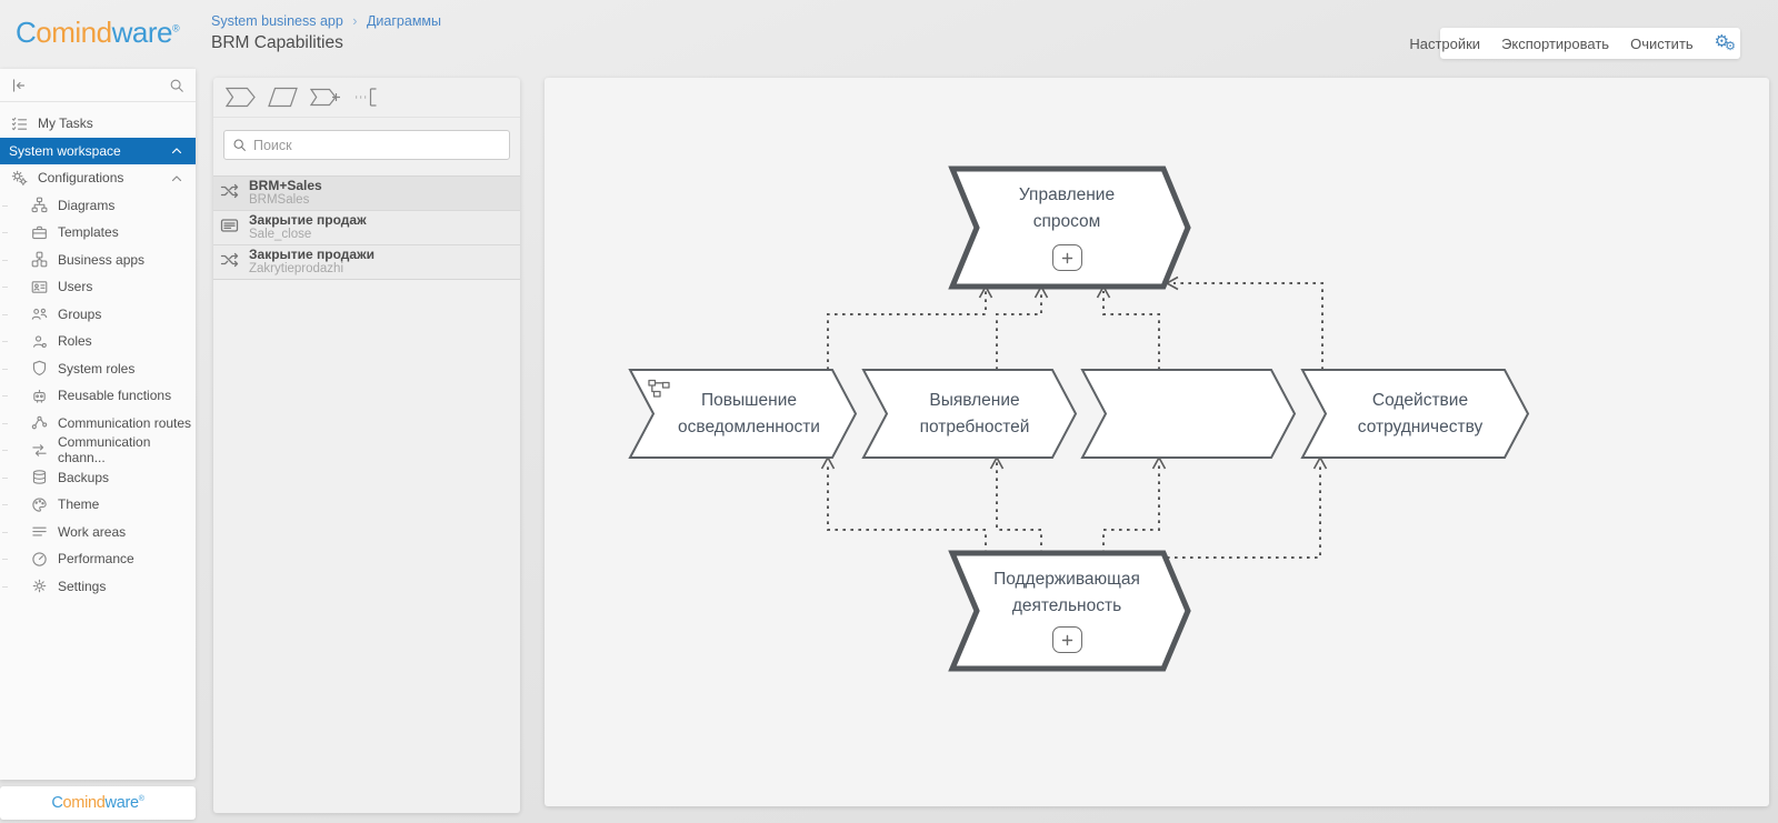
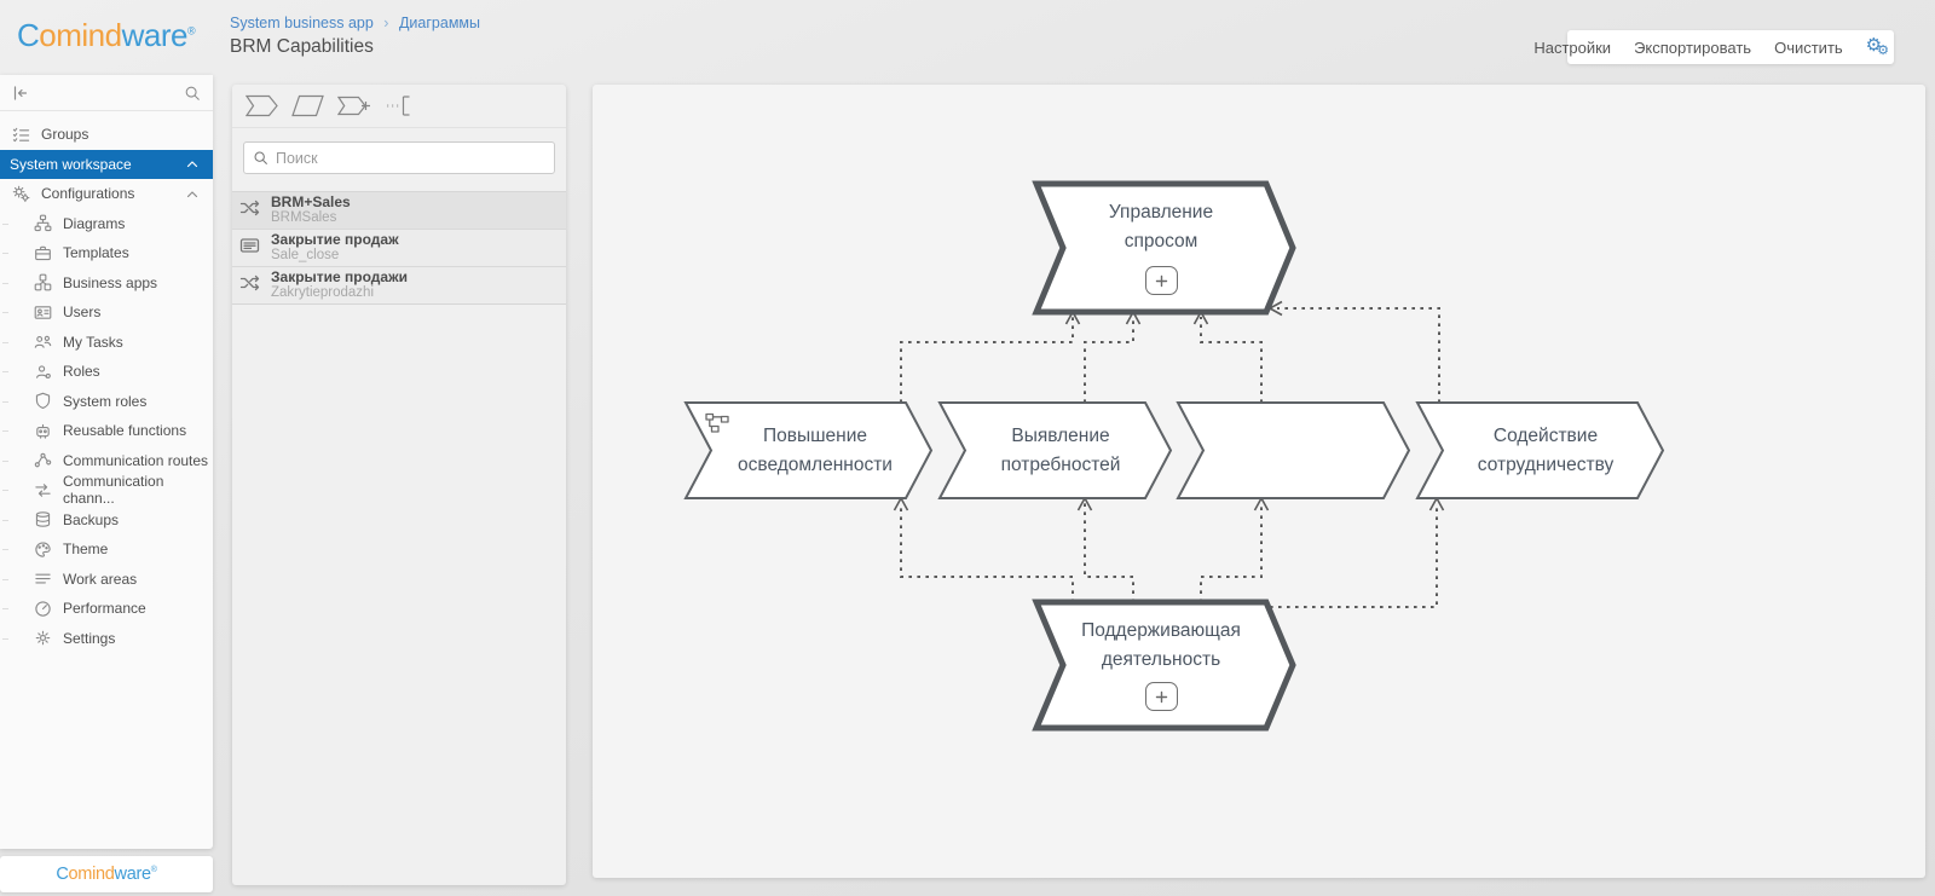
  Comindware®
  System business app › Диаграммы
  BRM Capabilities
  Настройки
  Экспортировать
  Очистить
  ⚙⚙
- My Tasks
+ Groups
  System workspace
  Configurations
  Diagrams
  Templates
  Business apps
  Users
- Groups
+ My Tasks
  Roles
  System roles
  Reusable functions
  Communication routes
  Communication chann...
  Backups
  Theme
  Work areas
  Performance
  Settings
  Comindware
  Поиск
  BRM+Sales
  BRMSales
  Закрытие продаж
  Sale_close
  Закрытие продажи
  Zakrytieprodazhi
  Управление
  спросом
  Повышение
  осведомленности
  Выявление
  потребностей
  Содействие
  сотрудничеству
  Поддерживающая
  деятельность
